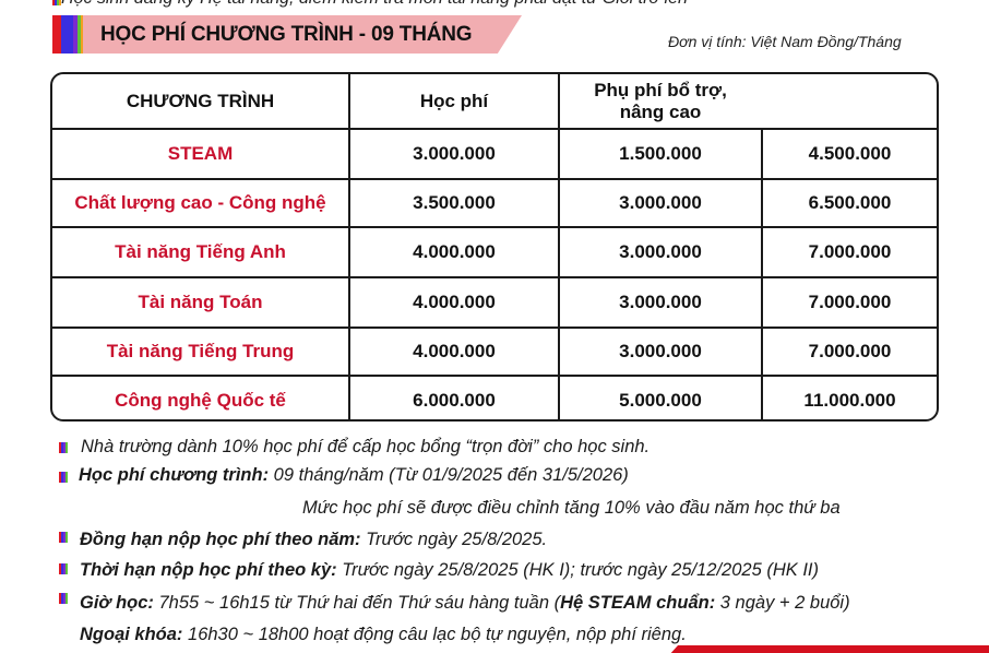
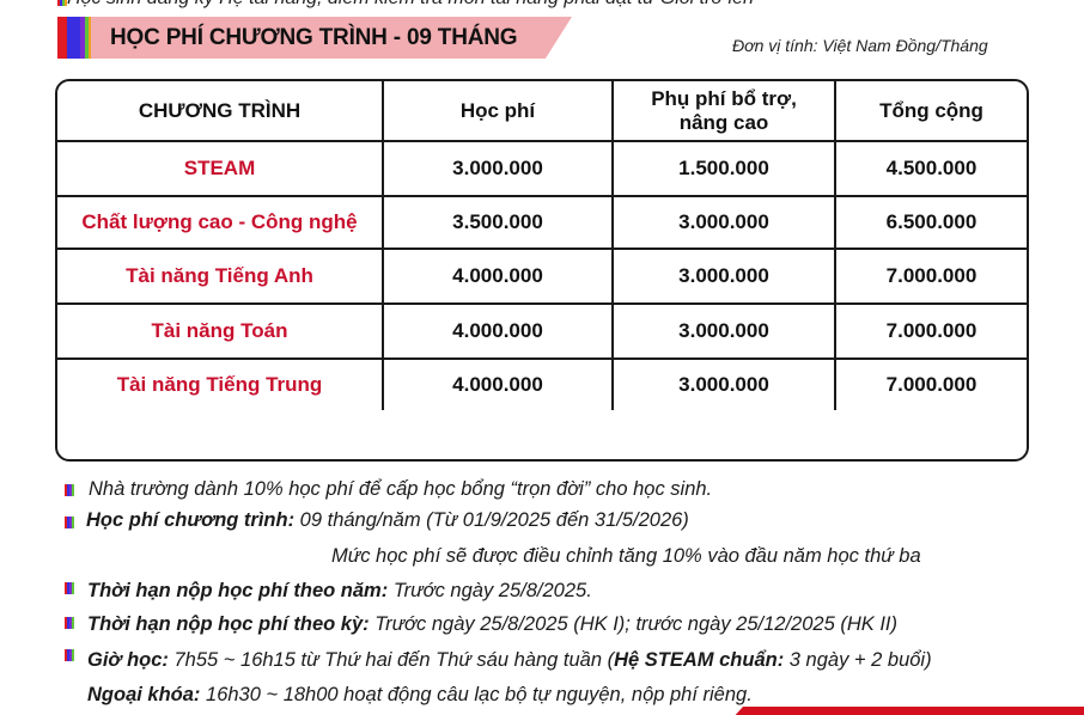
  HỌC PHÍ CHƯƠNG TRÌNH - 09 THÁNG
  Đơn vị tính: Việt Nam Đồng/Tháng
  CHƯƠNG TRÌNH
  Học phí
  Phụ phí bổ trợ,
  nâng cao
+ Tổng cộng
  STEAM
  3.000.000
  1.500.000
  4.500.000
  Chất lượng cao - Công nghệ
  3.500.000
  3.000.000
  6.500.000
  Tài năng Tiếng Anh
  4.000.000
  3.000.000
  7.000.000
  Tài năng Toán
  4.000.000
  3.000.000
  7.000.000
  Tài năng Tiếng Trung
  4.000.000
  3.000.000
  7.000.000
- Công nghệ Quốc tế
- 6.000.000
- 5.000.000
- 11.000.000
  Nhà trường dành 10% học phí để cấp học bổng “trọn đời” cho học sinh.
  Học phí chương trình: 09 tháng/năm (Từ 01/9/2025 đến 31/5/2026)
  Mức học phí sẽ được điều chỉnh tăng 10% vào đầu năm học thứ ba
- Đồng hạn nộp học phí theo năm: Trước ngày 25/8/2025.
+ Thời hạn nộp học phí theo năm: Trước ngày 25/8/2025.
  Thời hạn nộp học phí theo kỳ: Trước ngày 25/8/2025 (HK I); trước ngày 25/12/2025 (HK II)
  Giờ học: 7h55 ~ 16h15 từ Thứ hai đến Thứ sáu hàng tuần (Hệ STEAM chuẩn: 3 ngày + 2 buổi)
  Ngoại khóa: 16h30 ~ 18h00 hoạt động câu lạc bộ tự nguyện, nộp phí riêng.
